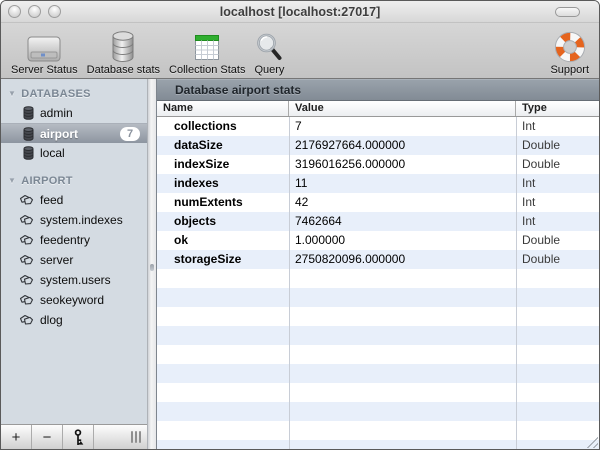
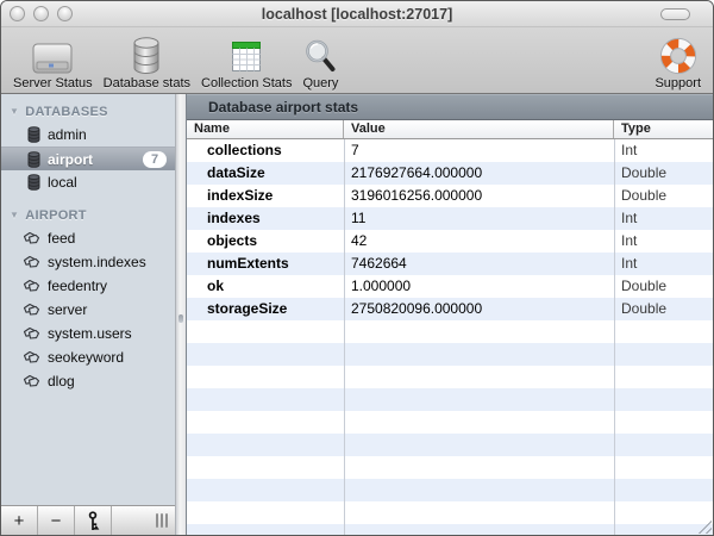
  localhost [localhost:27017]
  Server Status
  Database stats
  Collection Stats
  Query
  Support
  ▼
  DATABASES
  admin
  airport
  7
  local
  ▼
  AIRPORT
  feed
  system.indexes
  feedentry
  server
  system.users
  seokeyword
  dlog
  +
  −
  Database airport stats
  Name
  Value
  Type
  collections
  7
  Int
  dataSize
  2176927664.000000
  Double
  indexSize
  3196016256.000000
  Double
  indexes
  11
  Int
- numExtents
+ objects
  42
  Int
- objects
+ numExtents
  7462664
  Int
  ok
  1.000000
  Double
  storageSize
  2750820096.000000
  Double
